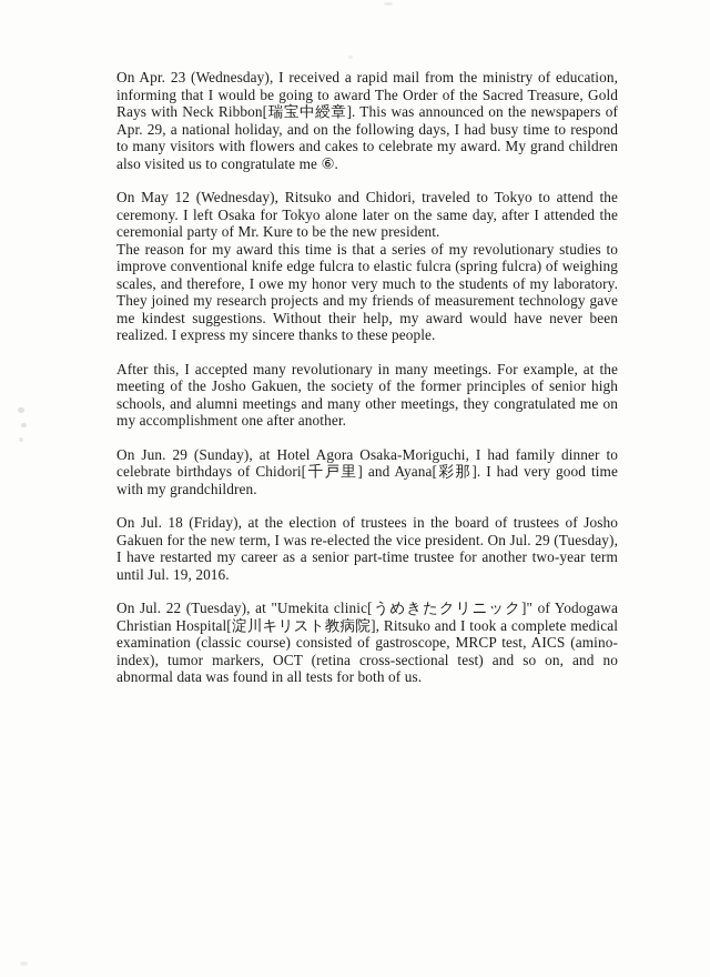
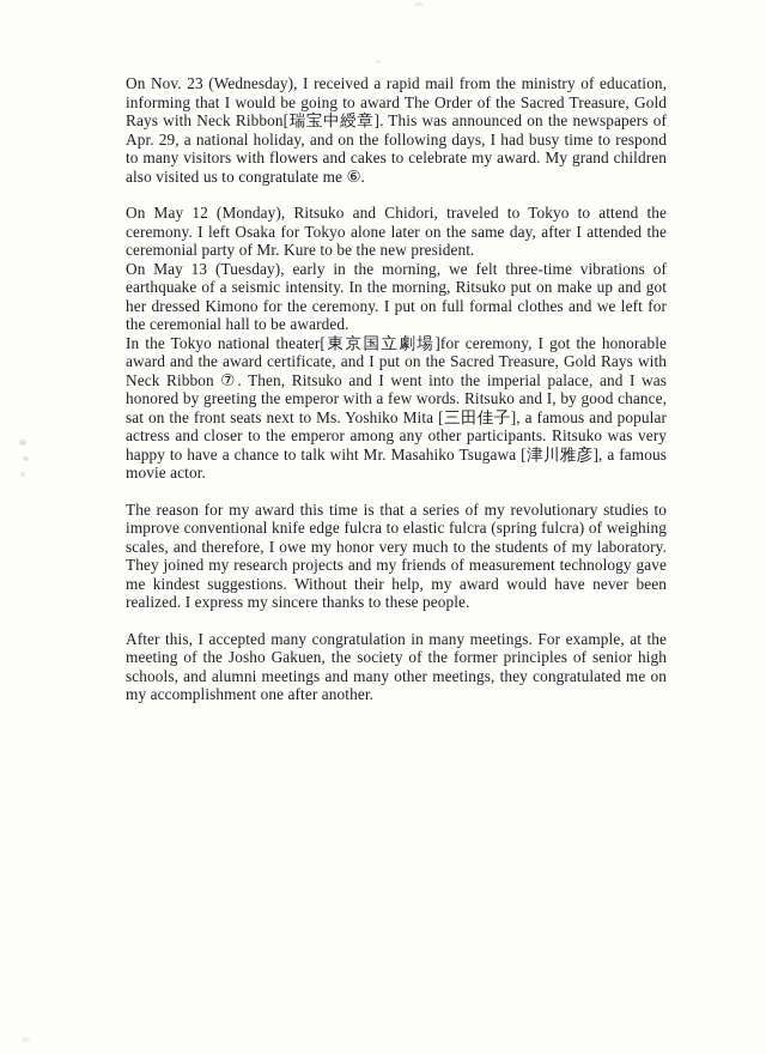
- On Apr. 23 (Wednesday), I received a rapid mail from the ministry of education, informing that I would be going to award The Order of the Sacred Treasure, Gold Rays with Neck Ribbon[瑞宝中綬章]. This was announced on the newspapers of Apr. 29, a national holiday, and on the following days, I had busy time to respond to many visitors with flowers and cakes to celebrate my award. My grand children also visited us to congratulate me ⑥.
+ On Nov. 23 (Wednesday), I received a rapid mail from the ministry of education, informing that I would be going to award The Order of the Sacred Treasure, Gold Rays with Neck Ribbon[瑞宝中綬章]. This was announced on the newspapers of Apr. 29, a national holiday, and on the following days, I had busy time to respond to many visitors with flowers and cakes to celebrate my award. My grand children also visited us to congratulate me ⑥.
- On May 12 (Wednesday), Ritsuko and Chidori, traveled to Tokyo to attend the ceremony. I left Osaka for Tokyo alone later on the same day, after I attended the ceremonial party of Mr. Kure to be the new president.
+ On May 12 (Monday), Ritsuko and Chidori, traveled to Tokyo to attend the ceremony. I left Osaka for Tokyo alone later on the same day, after I attended the ceremonial party of Mr. Kure to be the new president.
+ On May 13 (Tuesday), early in the morning, we felt three-time vibrations of earthquake of a seismic intensity. In the morning, Ritsuko put on make up and got her dressed Kimono for the ceremony. I put on full formal clothes and we left for the ceremonial hall to be awarded.
+ In the Tokyo national theater[東京国立劇場]for ceremony, I got the honorable award and the award certificate, and I put on the Sacred Treasure, Gold Rays with Neck Ribbon ⑦. Then, Ritsuko and I went into the imperial palace, and I was honored by greeting the emperor with a few words. Ritsuko and I, by good chance, sat on the front seats next to Ms. Yoshiko Mita [三田佳子], a famous and popular actress and closer to the emperor among any other participants. Ritsuko was very happy to have a chance to talk wiht Mr. Masahiko Tsugawa [津川雅彦], a famous movie actor.
  The reason for my award this time is that a series of my revolutionary studies to improve conventional knife edge fulcra to elastic fulcra (spring fulcra) of weighing scales, and therefore, I owe my honor very much to the students of my laboratory. They joined my research projects and my friends of measurement technology gave me kindest suggestions. Without their help, my award would have never been realized. I express my sincere thanks to these people.
- After this, I accepted many revolutionary in many meetings. For example, at the meeting of the Josho Gakuen, the society of the former principles of senior high schools, and alumni meetings and many other meetings, they congratulated me on my accomplishment one after another.
+ After this, I accepted many congratulation in many meetings. For example, at the meeting of the Josho Gakuen, the society of the former principles of senior high schools, and alumni meetings and many other meetings, they congratulated me on my accomplishment one after another.
- On Jun. 29 (Sunday), at Hotel Agora Osaka-Moriguchi, I had family dinner to celebrate birthdays of Chidori[千戸里] and Ayana[彩那]. I had very good time with my grandchildren.
- On Jul. 18 (Friday), at the election of trustees in the board of trustees of Josho Gakuen for the new term, I was re-elected the vice president. On Jul. 29 (Tuesday), I have restarted my career as a senior part-time trustee for another two-year term until Jul. 19, 2016.
- On Jul. 22 (Tuesday), at "Umekita clinic[うめきたクリニック]" of Yodogawa Christian Hospital[淀川キリスト教病院], Ritsuko and I took a complete medical examination (classic course) consisted of gastroscope, MRCP test, AICS (amino-index), tumor markers, OCT (retina cross-sectional test) and so on, and no abnormal data was found in all tests for both of us.
